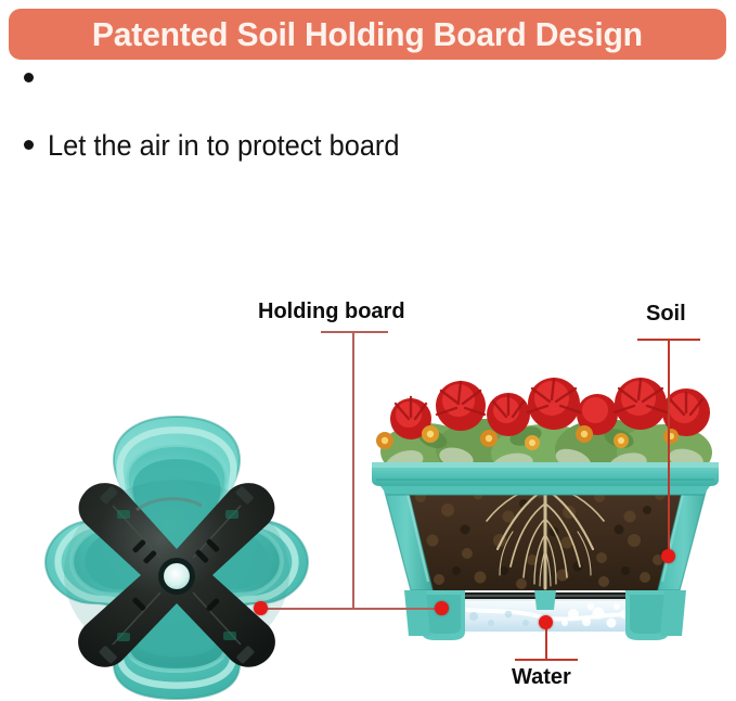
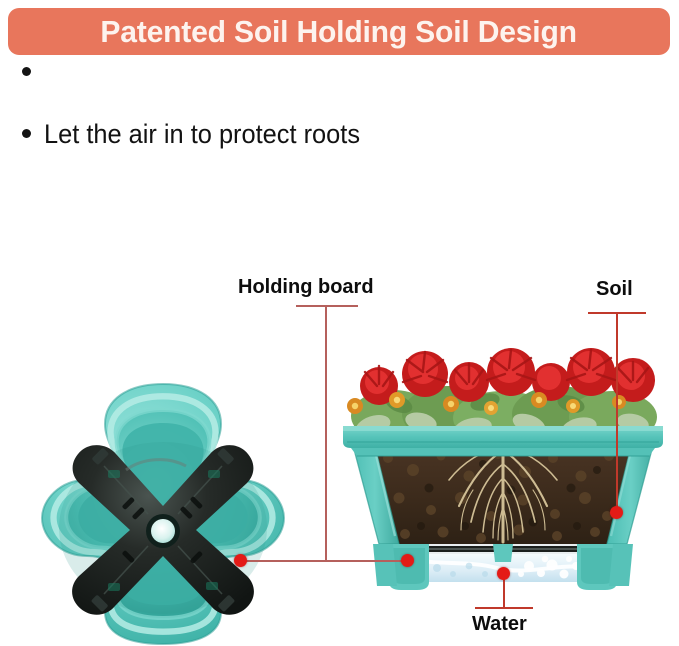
- Patented Soil Holding Board Design
+ Patented Soil Holding Soil Design
- Let the air in to protect board
+ Let the air in to protect roots
  Holding board
  Soil
  Water
